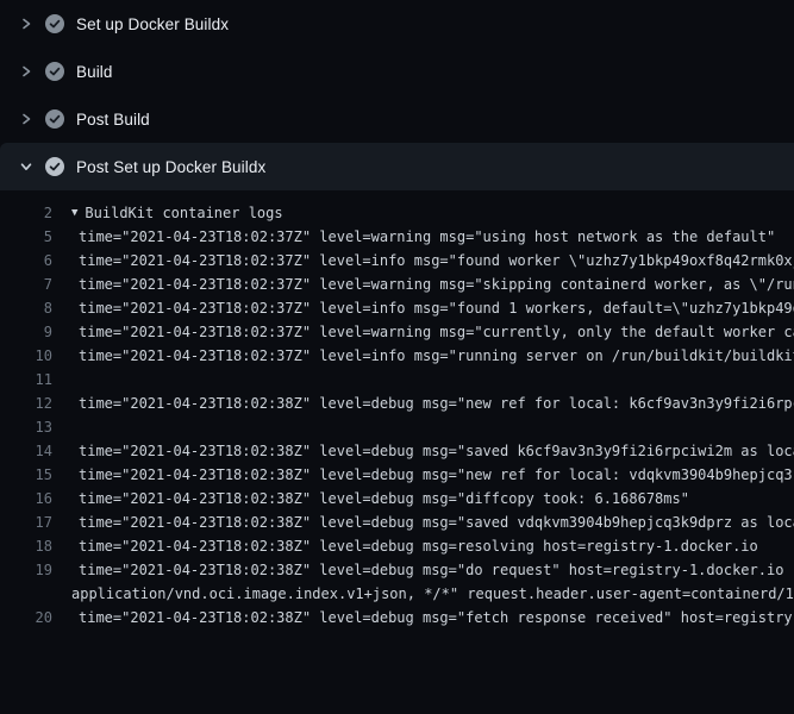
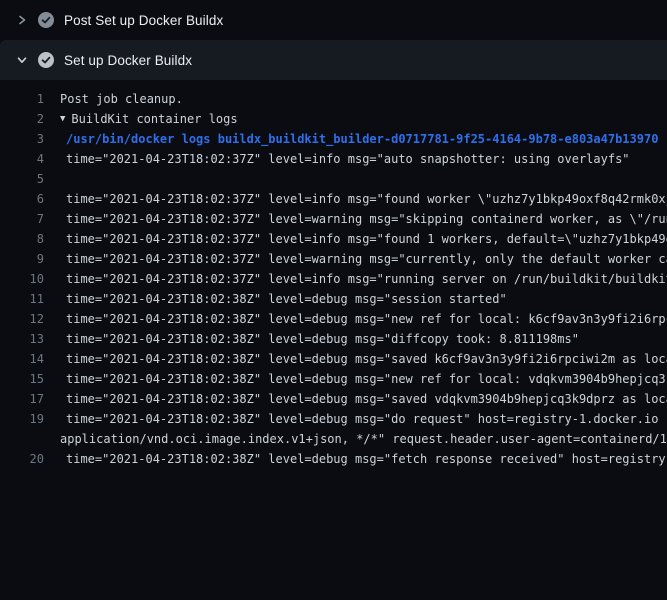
- Set up Docker Buildx
+ Post Set up Docker Buildx
- Build
- Post Build
- Post Set up Docker Buildx
+ Set up Docker Buildx
+ 1
+ Post job cleanup.
  2
  ▼
  BuildKit container logs
+ 3
+ /usr/bin/docker logs buildx_buildkit_builder-d0717781-9f25-4164-9b78-e803a47b13970
+ 4
+ time="2021-04-23T18:02:37Z" level=info msg="auto snapshotter: using overlayfs"
  5
- time="2021-04-23T18:02:37Z" level=warning msg="using host network as the default"
  6
  time="2021-04-23T18:02:37Z" level=info msg="found worker \"uzhz7y1bkp49oxf8q42rmk0x
  7
  time="2021-04-23T18:02:37Z" level=warning msg="skipping containerd worker, as \"/ru
  8
  time="2021-04-23T18:02:37Z" level=info msg="found 1 workers, default=\"uzhz7y1bkp49
  9
  time="2021-04-23T18:02:37Z" level=warning msg="currently, only the default worker c
  10
  time="2021-04-23T18:02:37Z" level=info msg="running server on /run/buildkit/buildki
  11
+ time="2021-04-23T18:02:38Z" level=debug msg="session started"
  12
  time="2021-04-23T18:02:38Z" level=debug msg="new ref for local: k6cf9av3n3y9fi2i6rp
  13
+ time="2021-04-23T18:02:38Z" level=debug msg="diffcopy took: 8.811198ms"
  14
  time="2021-04-23T18:02:38Z" level=debug msg="saved k6cf9av3n3y9fi2i6rpciwi2m as loc
  15
  time="2021-04-23T18:02:38Z" level=debug msg="new ref for local: vdqkvm3904b9hepjcq3
- 16
- time="2021-04-23T18:02:38Z" level=debug msg="diffcopy took: 6.168678ms"
  17
  time="2021-04-23T18:02:38Z" level=debug msg="saved vdqkvm3904b9hepjcq3k9dprz as loc
- 18
- time="2021-04-23T18:02:38Z" level=debug msg=resolving host=registry-1.docker.io
  19
  time="2021-04-23T18:02:38Z" level=debug msg="do request" host=registry-1.docker.io
  application/vnd.oci.image.index.v1+json, */*" request.header.user-agent=containerd/1
  20
  time="2021-04-23T18:02:38Z" level=debug msg="fetch response received" host=registry
